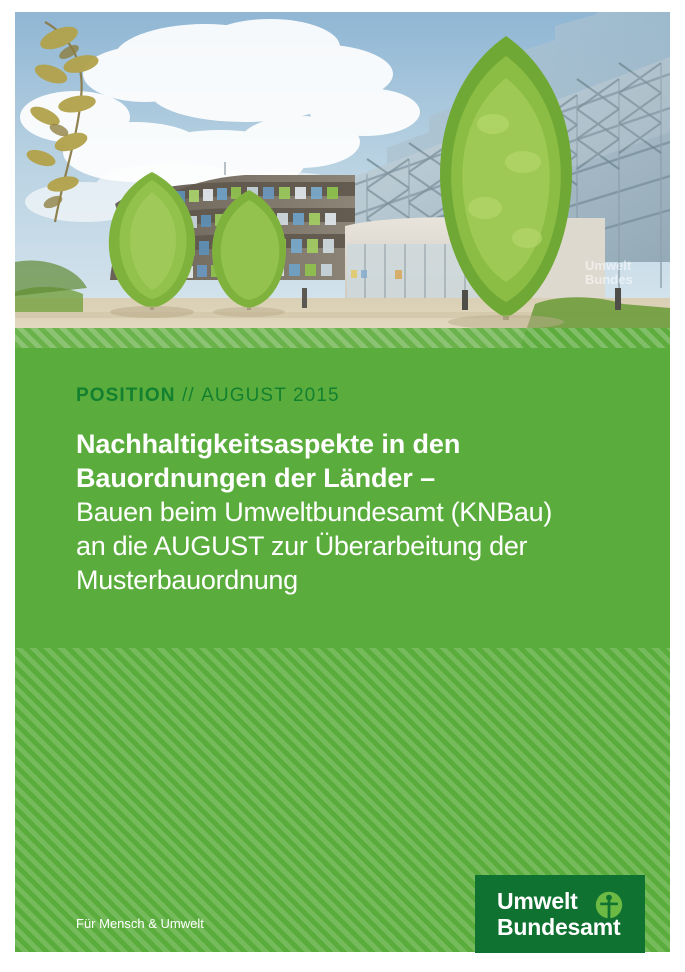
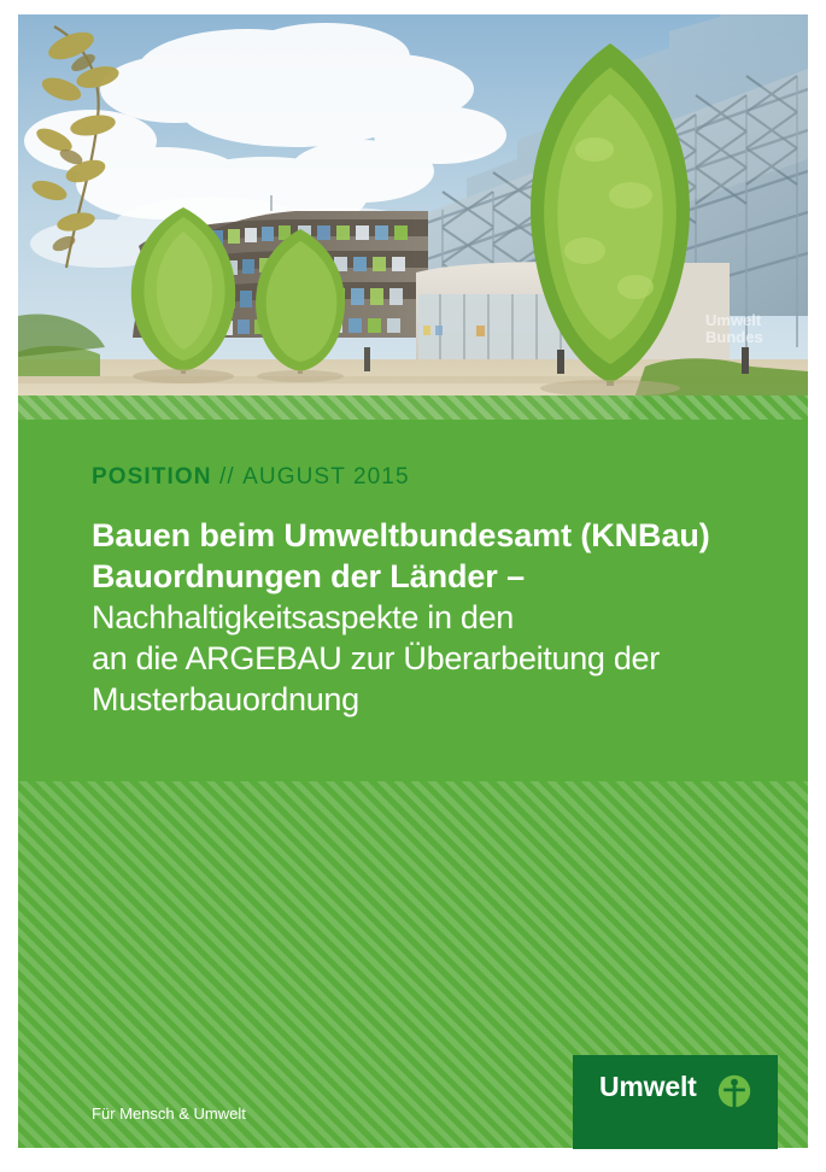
  Umwelt
  Bundes
  POSITION // AUGUST 2015
- Nachhaltigkeitsaspekte in den
+ Bauen beim Umweltbundesamt (KNBau)
  Bauordnungen der Länder –
- Bauen beim Umweltbundesamt (KNBau)
+ Nachhaltigkeitsaspekte in den
- an die AUGUST zur Überarbeitung der
+ an die ARGEBAU zur Überarbeitung der
  Musterbauordnung
  Für Mensch & Umwelt
  Umwelt
- Bundesamt
